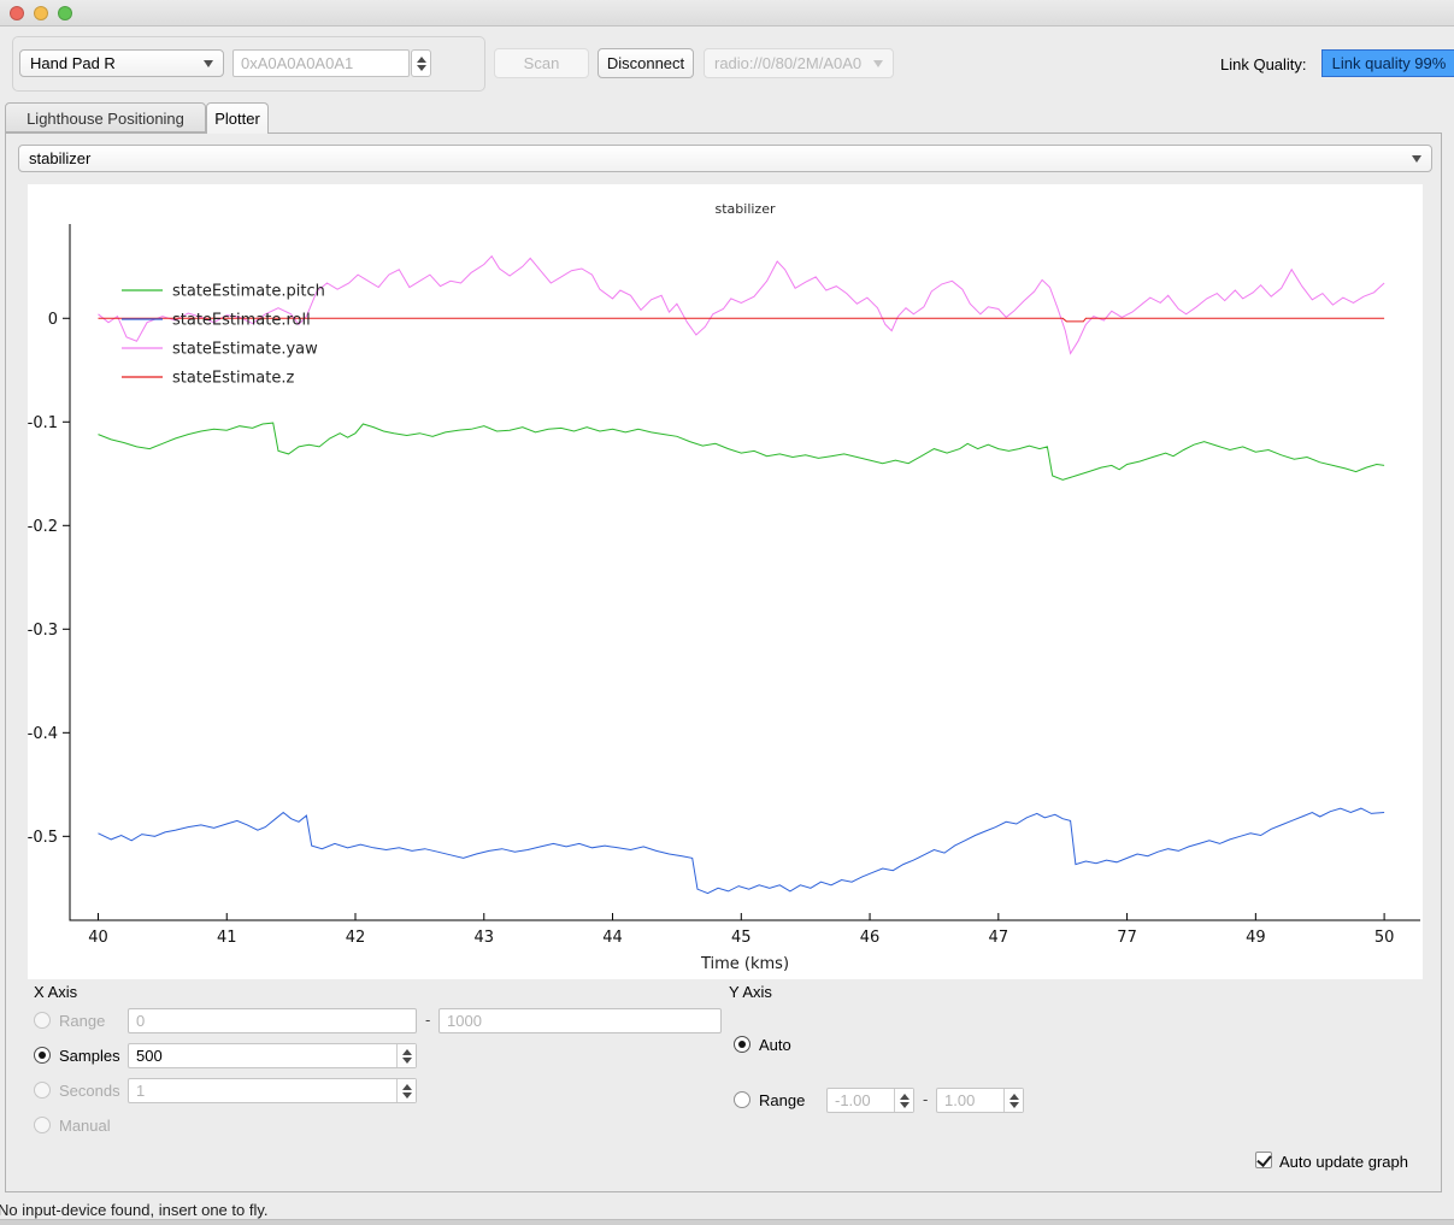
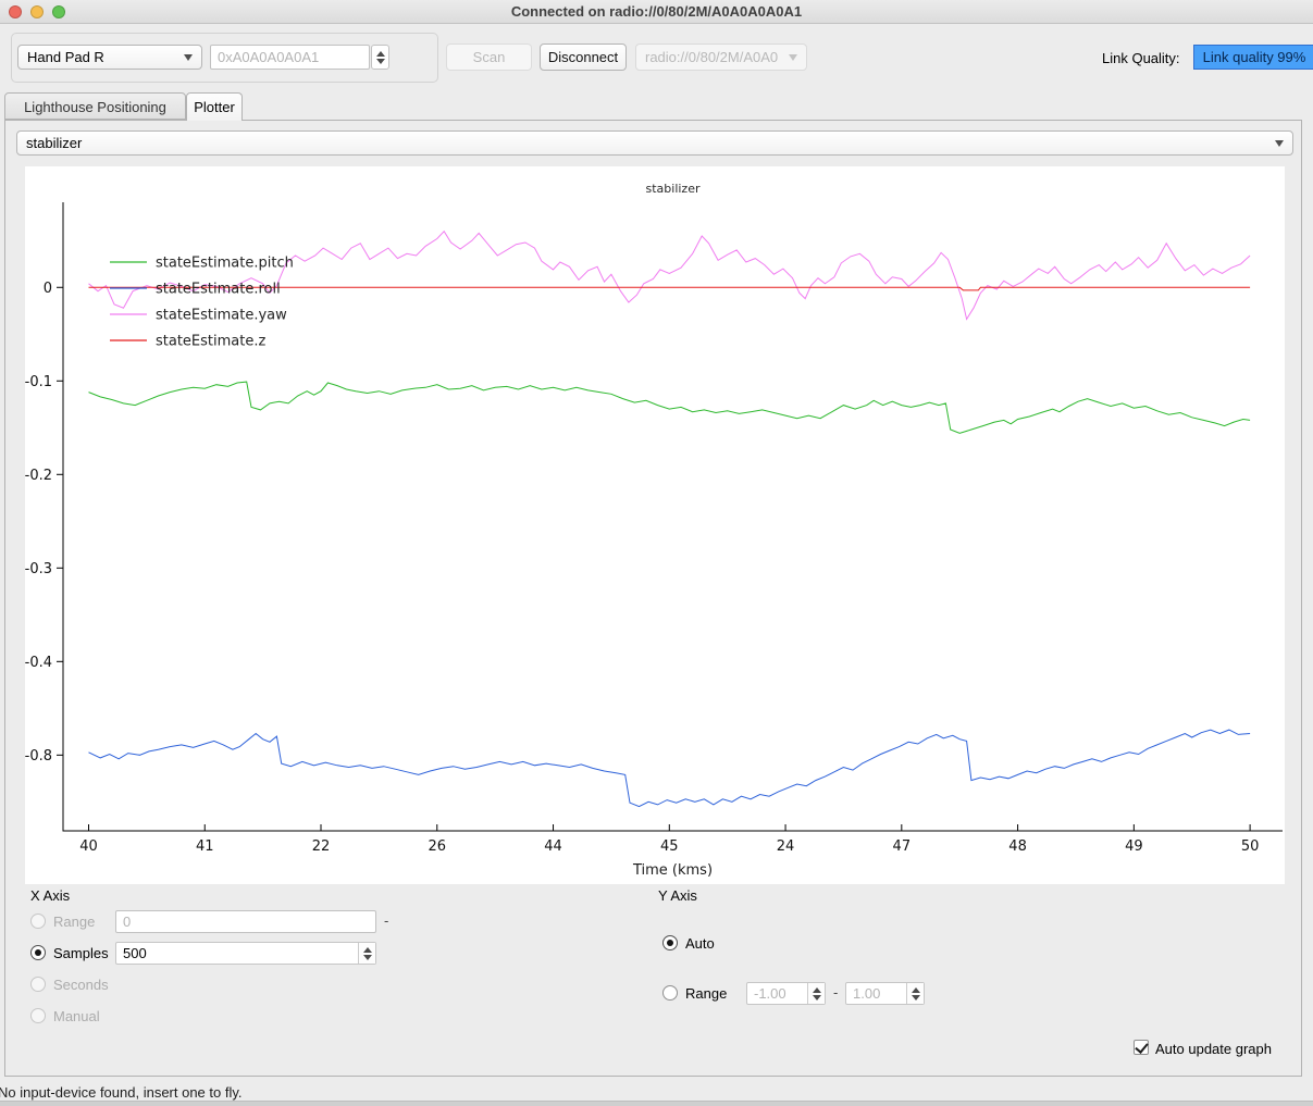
+ Connected on radio://0/80/2M/A0A0A0A0A1
  Hand Pad R
  0xA0A0A0A0A1
  Scan
  Disconnect
  radio://0/80/2M/A0A0
  Link Quality:
  Link quality 99%
  Lighthouse Positioning
  Plotter
  stabilizer
  stabilizer
  Time (kms)
  40
  41
- 42
+ 22
- 43
+ 26
  44
  45
- 46
+ 24
  47
- 77
+ 48
  49
  50
  0
  -0.1
  -0.2
  -0.3
  -0.4
- -0.5
+ -0.8
  stateEstimate.pitch
  stateEstimate.roll
  stateEstimate.yaw
  stateEstimate.z
  X Axis
  Range
  0
  -
- 1000
  Samples
  500
  Seconds
- 1
  Manual
  Y Axis
  Auto
  Range
  -1.00
  -
  1.00
  Auto update graph
  No input-device found, insert one to fly.
